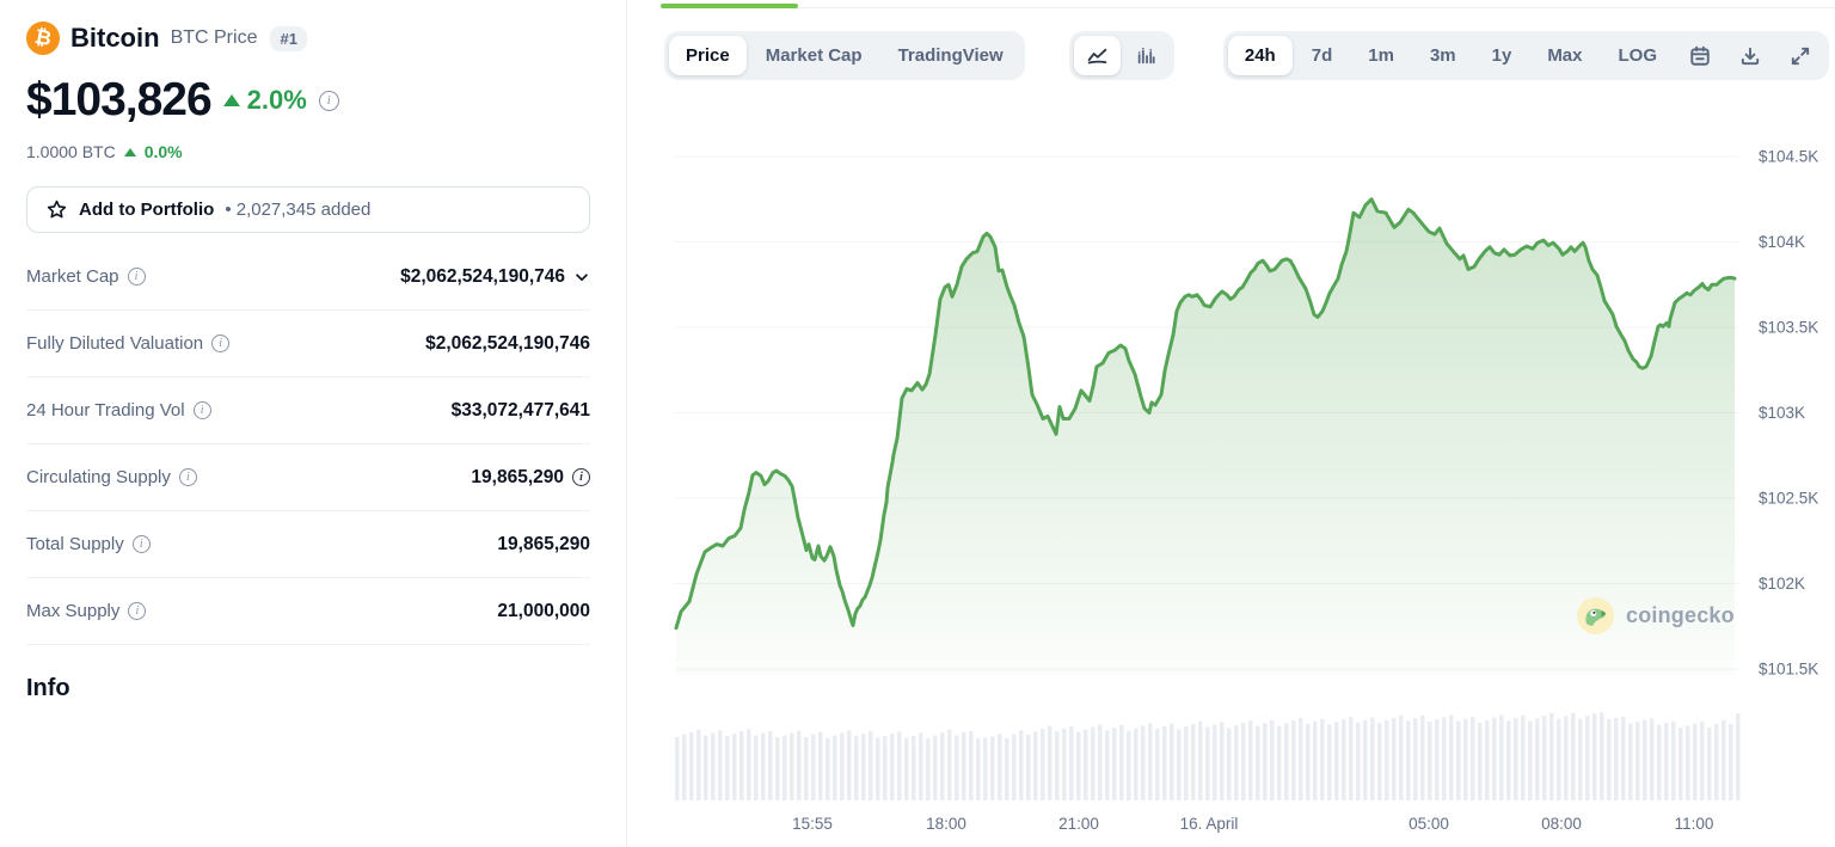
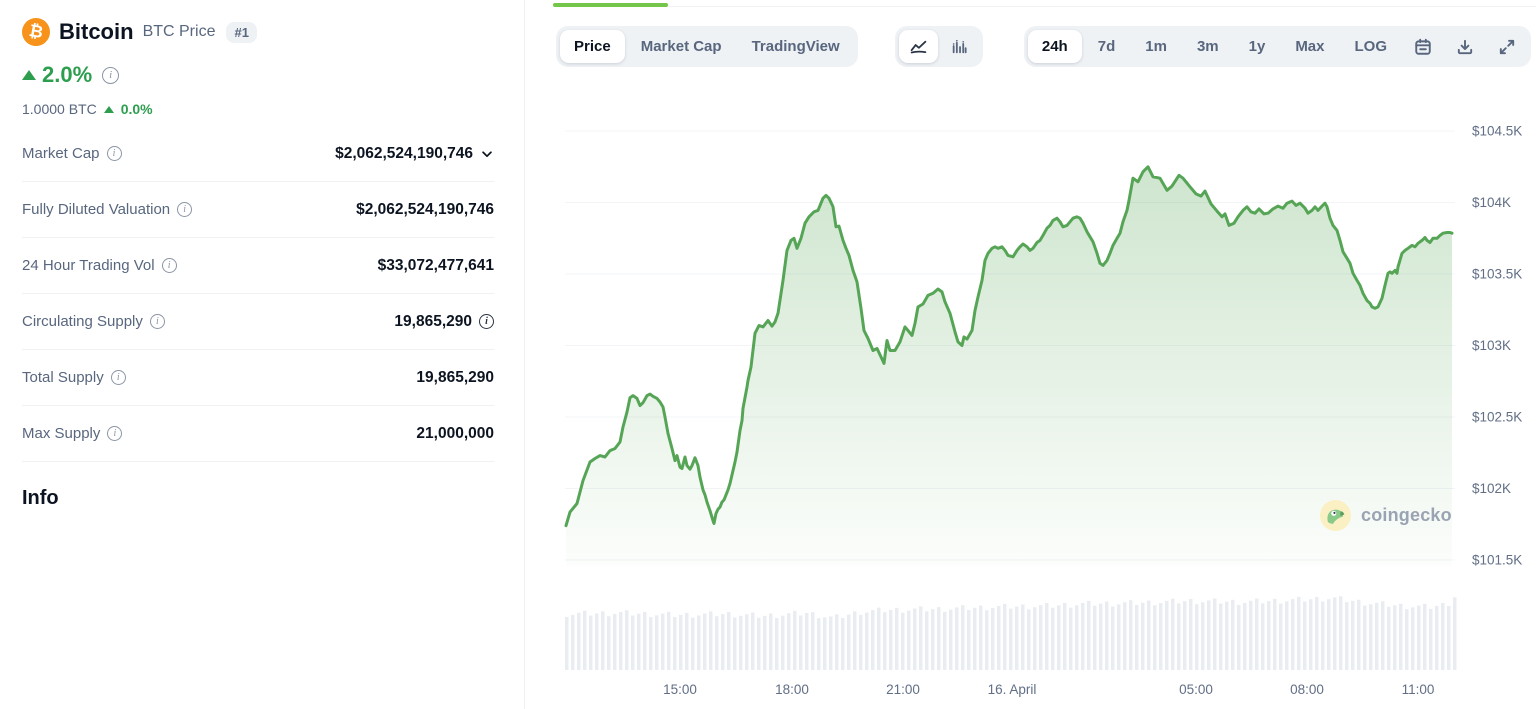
  Bitcoin
  BTC Price
  #1
- $103,826
  2.0%
  i
  1.0000 BTC
  0.0%
- Add to Portfolio
- • 2,027,345 added
  Market Cap
  i
  $2,062,524,190,746
  Fully Diluted Valuation
  i
  $2,062,524,190,746
  24 Hour Trading Vol
  i
  $33,072,477,641
  Circulating Supply
  i
  19,865,290
  i
  Total Supply
  i
  19,865,290
  Max Supply
  i
  21,000,000
  Info
  Price
  Market Cap
  TradingView
  24h
  7d
  1m
  3m
  1y
  Max
  LOG
  $104.5K
  $104K
  $103.5K
  $103K
  $102.5K
  $102K
  $101.5K
- 15:55
+ 15:00
  18:00
  21:00
  16. April
  05:00
  08:00
  11:00
  coingecko
